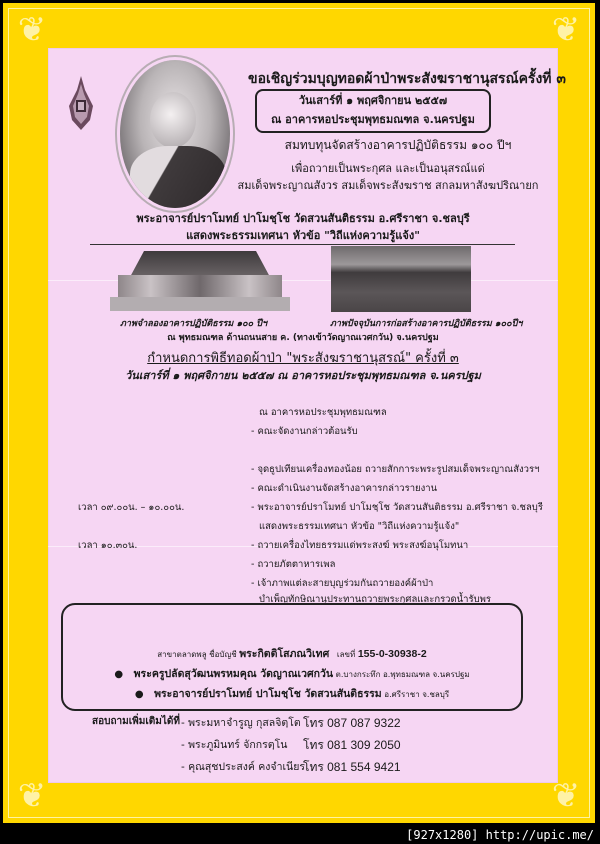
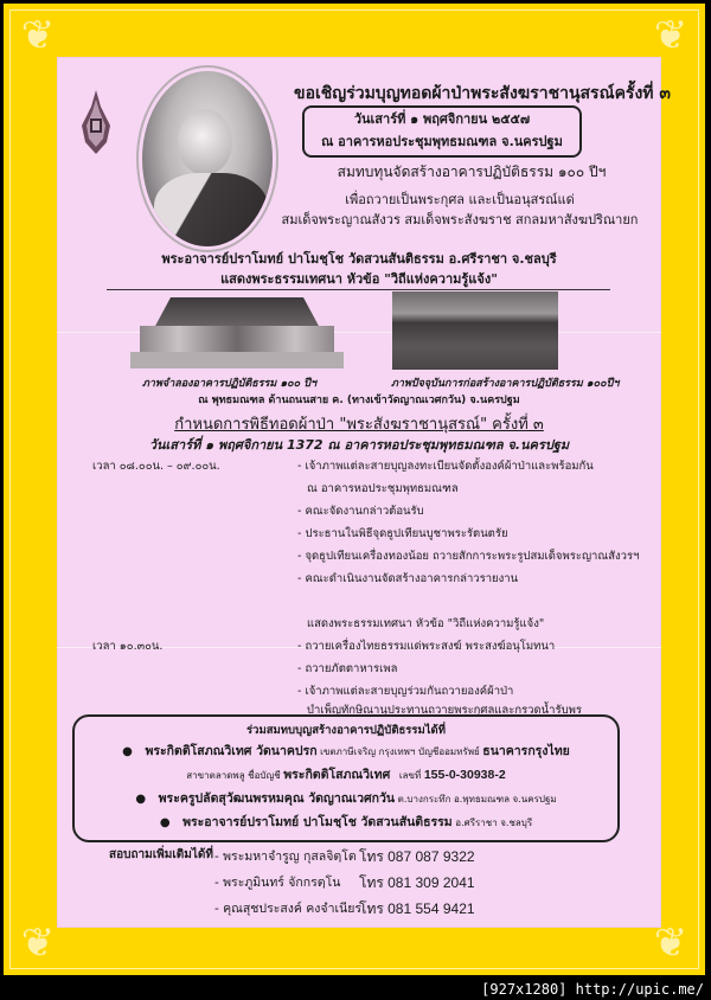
  ❦
  ❦
  ❦
  ❦
  ขอเชิญร่วมบุญทอดผ้าป่าพระสังฆราชานุสรณ์ครั้งที่ ๓
  วันเสาร์ที่ ๑ พฤศจิกายน ๒๕๕๗
  ณ อาคารหอประชุมพุทธมณฑล จ.นครปฐม
  สมทบทุนจัดสร้างอาคารปฏิบัติธรรม ๑๐๐ ปีฯ
  เพื่อถวายเป็นพระกุศล และเป็นอนุสรณ์แด่
  สมเด็จพระญาณสังวร สมเด็จพระสังฆราช สกลมหาสังฆปริณายก
  พระอาจารย์ปราโมทย์ ปาโมชฺโช วัดสวนสันติธรรม อ.ศรีราชา จ.ชลบุรี
  แสดงพระธรรมเทศนา หัวข้อ "วิถีแห่งความรู้แจ้ง"
  ภาพจำลองอาคารปฏิบัติธรรม ๑๐๐ ปีฯ
  ภาพปัจจุบันการก่อสร้างอาคารปฏิบัติธรรม ๑๐๐ปีฯ
  ณ พุทธมณฑล ด้านถนนสาย ค. (ทางเข้าวัดญาณเวศกวัน) จ.นครปฐม
  กำหนดการพิธีทอดผ้าป่า "พระสังฆราชานุสรณ์" ครั้งที่ ๓
- วันเสาร์ที่ ๑ พฤศจิกายน ๒๕๕๗ ณ อาคารหอประชุมพุทธมณฑล จ.นครปฐม
+ วันเสาร์ที่ ๑ พฤศจิกายน 1372 ณ อาคารหอประชุมพุทธมณฑล จ.นครปฐม
+ เวลา ๐๘.๐๐น. – ๐๙.๐๐น.
+ - เจ้าภาพแต่ละสายบุญลงทะเบียนจัดตั้งองค์ผ้าป่าและพร้อมกัน
  ณ อาคารหอประชุมพุทธมณฑล
  - คณะจัดงานกล่าวต้อนรับ
+ - ประธานในพิธีจุดธูปเทียนบูชาพระรัตนตรัย
  - จุดธูปเทียนเครื่องทองน้อย ถวายสักการะพระรูปสมเด็จพระญาณสังวรฯ
  - คณะดำเนินงานจัดสร้างอาคารกล่าวรายงาน
- เวลา ๐๙.๐๐น. – ๑๐.๐๐น.
- - พระอาจารย์ปราโมทย์ ปาโมชฺโช วัดสวนสันติธรรม อ.ศรีราชา จ.ชลบุรี
  แสดงพระธรรมเทศนา หัวข้อ "วิถีแห่งความรู้แจ้ง"
  เวลา ๑๐.๓๐น.
  - ถวายเครื่องไทยธรรมแด่พระสงฆ์ พระสงฆ์อนุโมทนา
  - ถวายภัตตาหารเพล
  - เจ้าภาพแต่ละสายบุญร่วมกันถวายองค์ผ้าป่า
  บำเพ็ญทักษิณานุประทานถวายพระกุศลและกรวดน้ำรับพร
+ ร่วมสมทบบุญสร้างอาคารปฏิบัติธรรมได้ที่
+ ● พระกิตติโสภณวิเทศ วัดนาคปรก เขตภาษีเจริญ กรุงเทพฯ บัญชีออมทรัพย์ ธนาคารกรุงไทย
  สาขาตลาดพลู ชื่อบัญชี พระกิตติโสภณวิเทศ เลขที่ 155-0-30938-2
  ● พระครูปลัดสุวัฒนพรหมคุณ วัดญาณเวศกวัน ต.บางกระทึก อ.พุทธมณฑล จ.นครปฐม
  ● พระอาจารย์ปราโมทย์ ปาโมชฺโช วัดสวนสันติธรรม อ.ศรีราชา จ.ชลบุรี
  สอบถามเพิ่มเติมได้ที่
  - พระมหาจำรูญ กุสลจิตฺโต
  โทร 087 087 9322
  - พระภูมินทร์ จักกรตฺโน
- โทร 081 309 2050
+ โทร 081 309 2041
  - คุณสุชประสงค์ คงจำเนียร
  โทร 081 554 9421
  [927x1280] http://upic.me/
